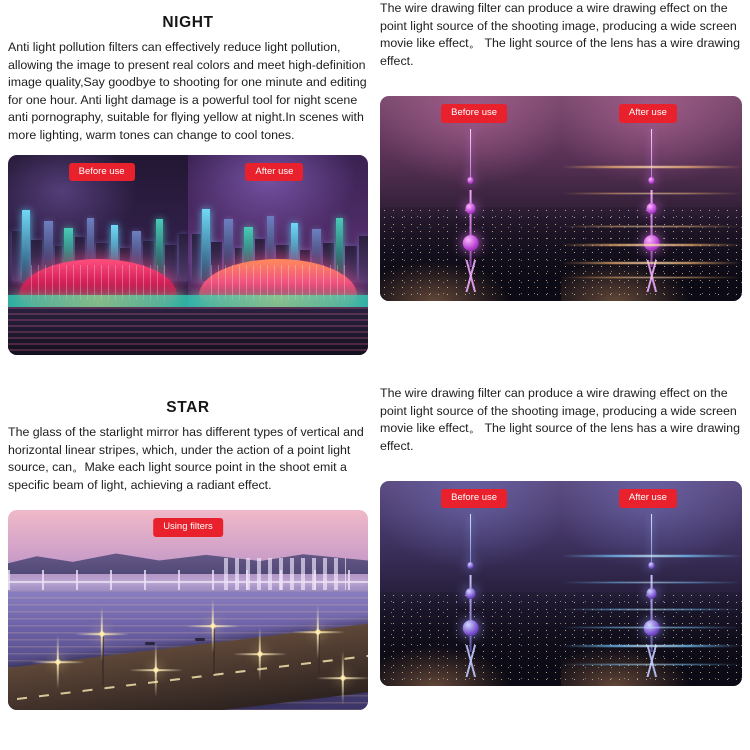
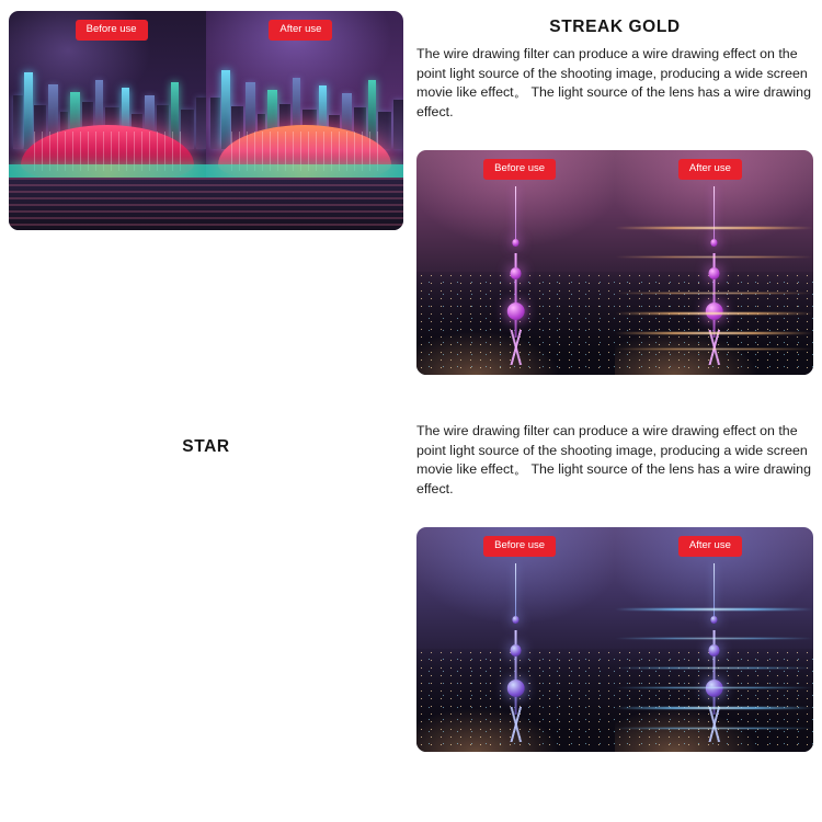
- NIGHT
- Anti light pollution filters can effectively reduce light pollution, allowing the image to present real colors and meet high-definition image quality,Say goodbye to shooting for one minute and editing for one hour. Anti light damage is a powerful tool for night scene anti pornography, suitable for flying yellow at night.In scenes with more lighting, warm tones can change to cool tones.
  Before use
  After use
+ STREAK GOLD
  The wire drawing filter can produce a wire drawing effect on the point light source of the shooting image, producing a wide screen movie like effect。 The light source of the lens has a wire drawing effect.
  Before use
  After use
  STAR
- The glass of the starlight mirror has different types of vertical and horizontal linear stripes, which, under the action of a point light source, can。Make each light source point in the shoot emit a specific beam of light, achieving a radiant effect.
- Using filters
  The wire drawing filter can produce a wire drawing effect on the point light source of the shooting image, producing a wide screen movie like effect。 The light source of the lens has a wire drawing effect.
  Before use
  After use
